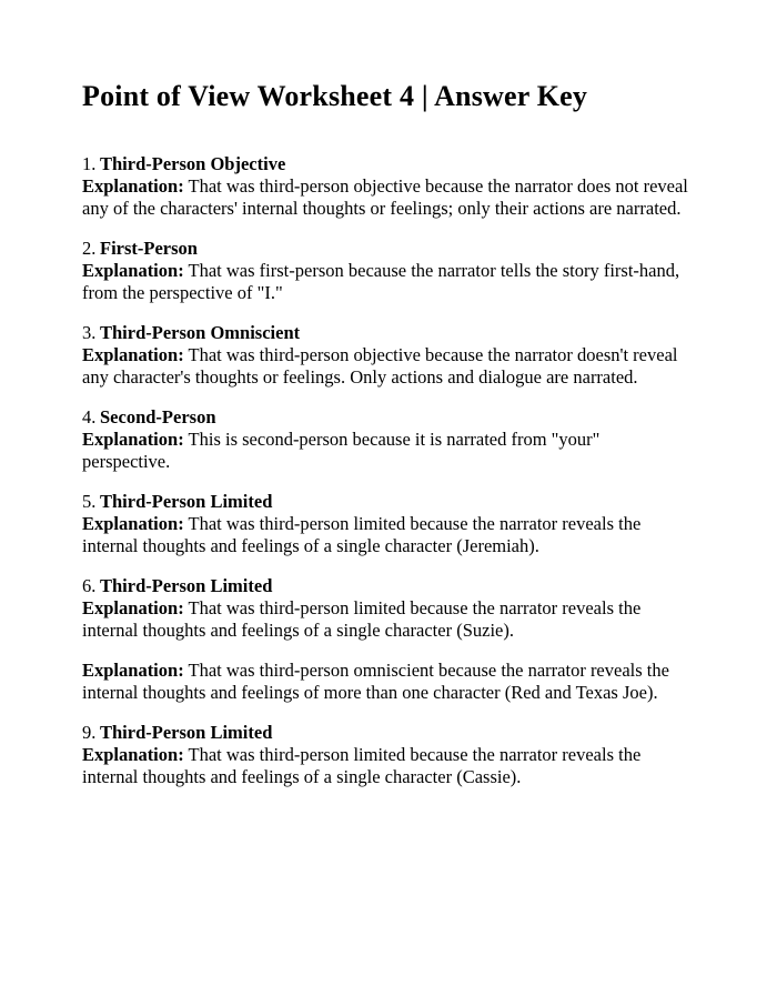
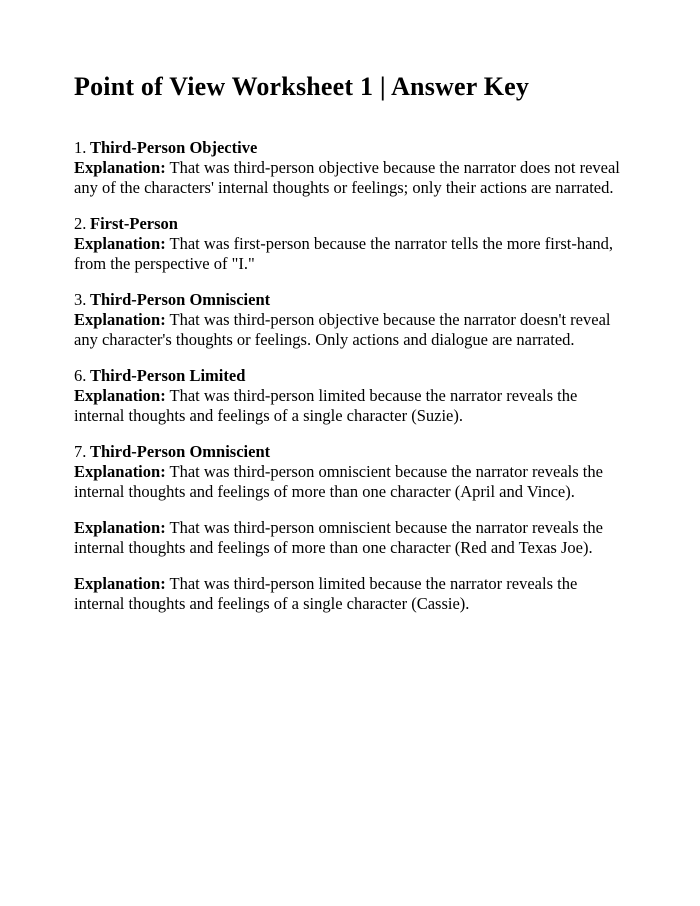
- Point of View Worksheet 4 | Answer Key
+ Point of View Worksheet 1 | Answer Key
  1. Third-Person Objective
  Explanation: That was third-person objective because the narrator does not reveal any of the characters' internal thoughts or feelings; only their actions are narrated.
  2. First-Person
- Explanation: That was first-person because the narrator tells the story first-hand, from the perspective of "I."
+ Explanation: That was first-person because the narrator tells the more first-hand, from the perspective of "I."
  3. Third-Person Omniscient
  Explanation: That was third-person objective because the narrator doesn't reveal any character's thoughts or feelings. Only actions and dialogue are narrated.
- 4. Second-Person
- Explanation: This is second-person because it is narrated from "your" perspective.
- 5. Third-Person Limited
- Explanation: That was third-person limited because the narrator reveals the internal thoughts and feelings of a single character (Jeremiah).
  6. Third-Person Limited
  Explanation: That was third-person limited because the narrator reveals the internal thoughts and feelings of a single character (Suzie).
+ 7. Third-Person Omniscient
+ Explanation: That was third-person omniscient because the narrator reveals the internal thoughts and feelings of more than one character (April and Vince).
  Explanation: That was third-person omniscient because the narrator reveals the internal thoughts and feelings of more than one character (Red and Texas Joe).
- 9. Third-Person Limited
  Explanation: That was third-person limited because the narrator reveals the internal thoughts and feelings of a single character (Cassie).
